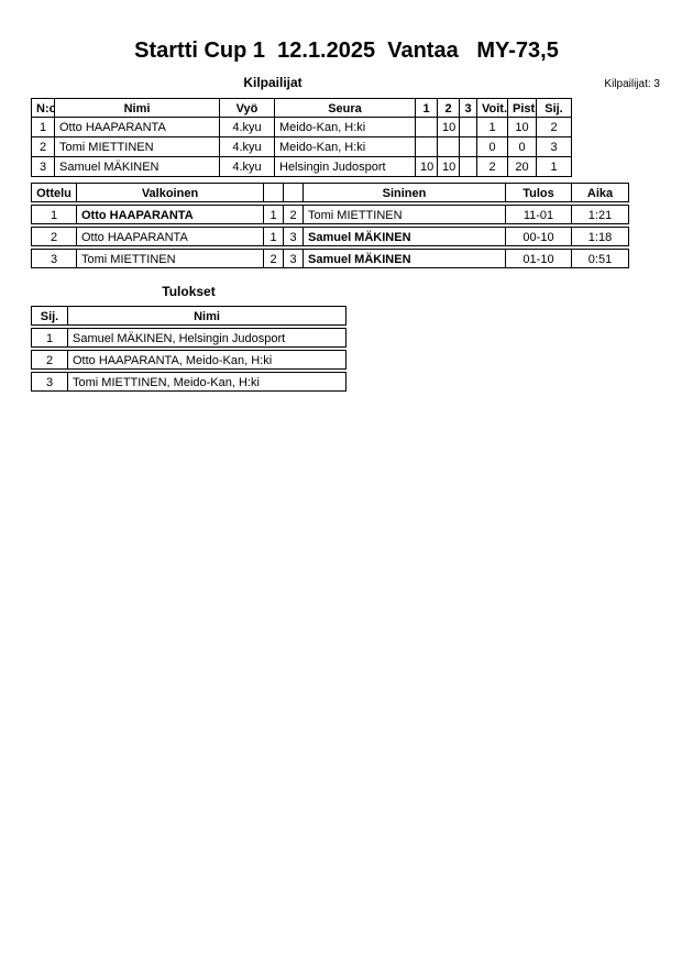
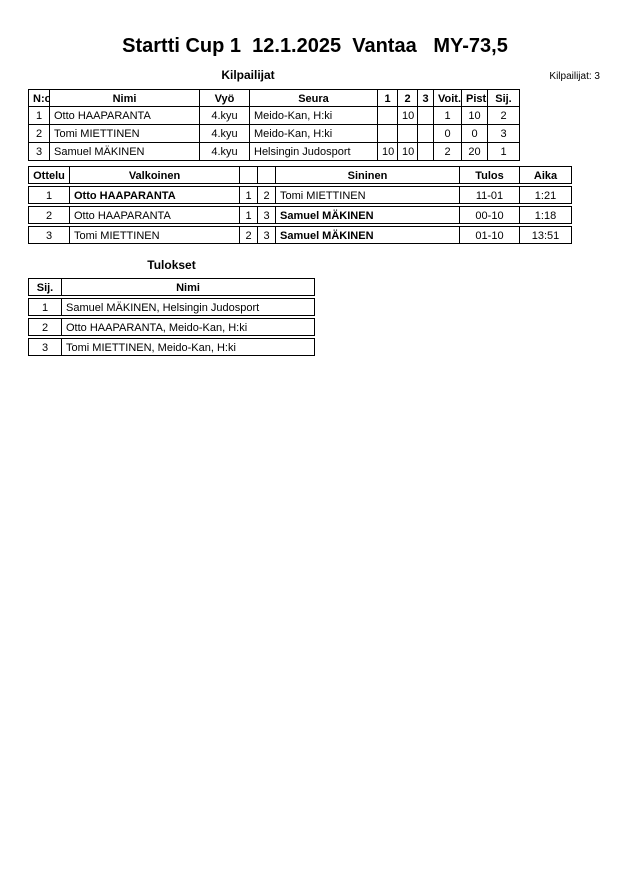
  Startti Cup 1 12.1.2025 Vantaa MY-73,5
  Kilpailijat
  Kilpailijat: 3
  N:o
  Nimi
  Vyö
  Seura
  1
  2
  3
  Voit.
  Pist.
  Sij.
  1
  Otto HAAPARANTA
  4.kyu
  Meido-Kan, H:ki
  10
  1
  10
  2
  2
  Tomi MIETTINEN
  4.kyu
  Meido-Kan, H:ki
  0
  0
  3
  3
  Samuel MÄKINEN
  4.kyu
  Helsingin Judosport
  10
  10
  2
  20
  1
  Ottelu
  Valkoinen
  Sininen
  Tulos
  Aika
  1
  Otto HAAPARANTA
  1
  2
  Tomi MIETTINEN
  11-01
  1:21
  2
  Otto HAAPARANTA
  1
  3
  Samuel MÄKINEN
  00-10
  1:18
  3
  Tomi MIETTINEN
  2
  3
  Samuel MÄKINEN
  01-10
- 0:51
+ 13:51
  Tulokset
  Sij.
  Nimi
  1
  Samuel MÄKINEN, Helsingin Judosport
  2
  Otto HAAPARANTA, Meido-Kan, H:ki
  3
  Tomi MIETTINEN, Meido-Kan, H:ki
